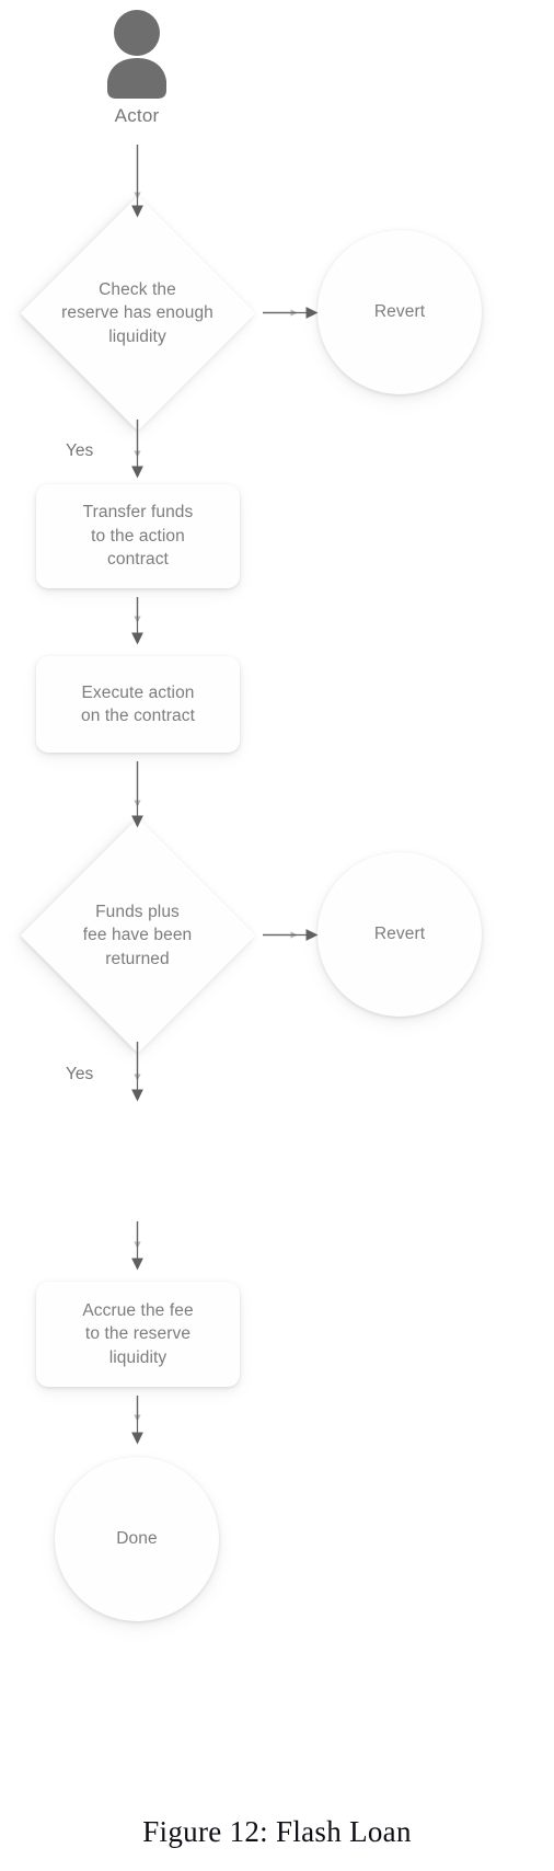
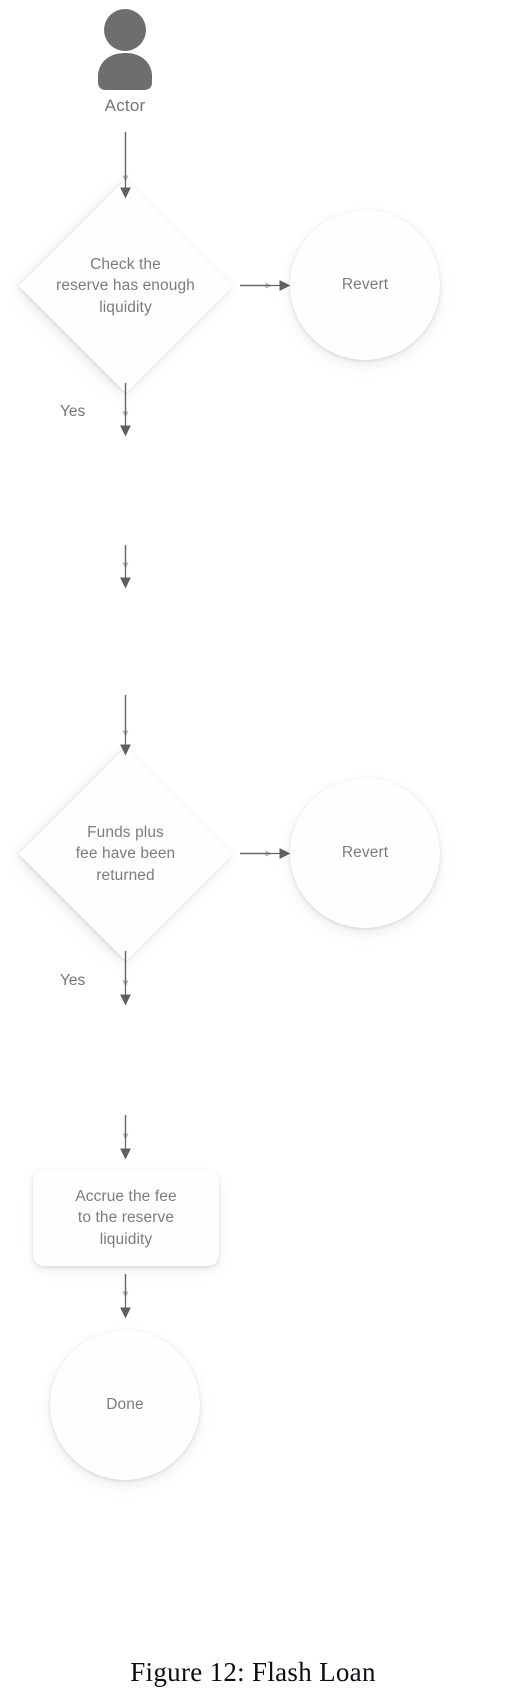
  Actor
  Check the
  reserve has enough
  liquidity
  Revert
  Yes
- Transfer funds
- to the action
- contract
- Execute action
- on the contract
  Funds plus
  fee have been
  returned
  Revert
  Yes
  Accrue the fee
  to the reserve
  liquidity
  Done
  Figure 12: Flash Loan
